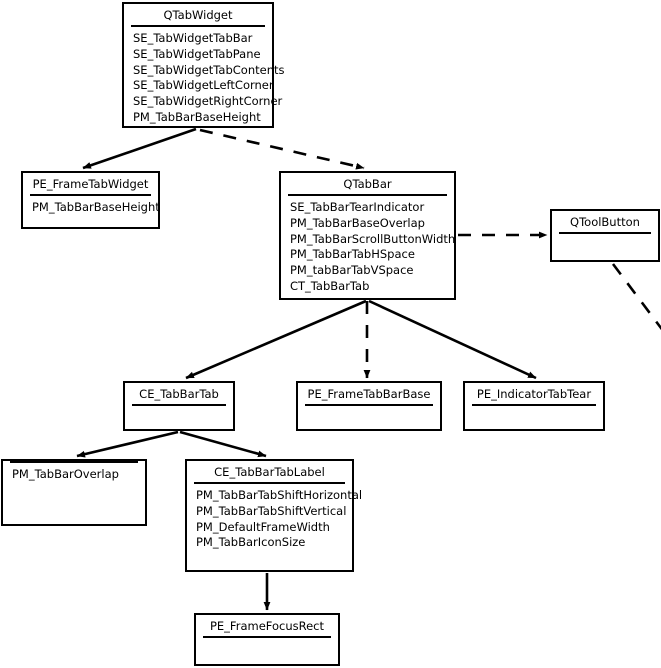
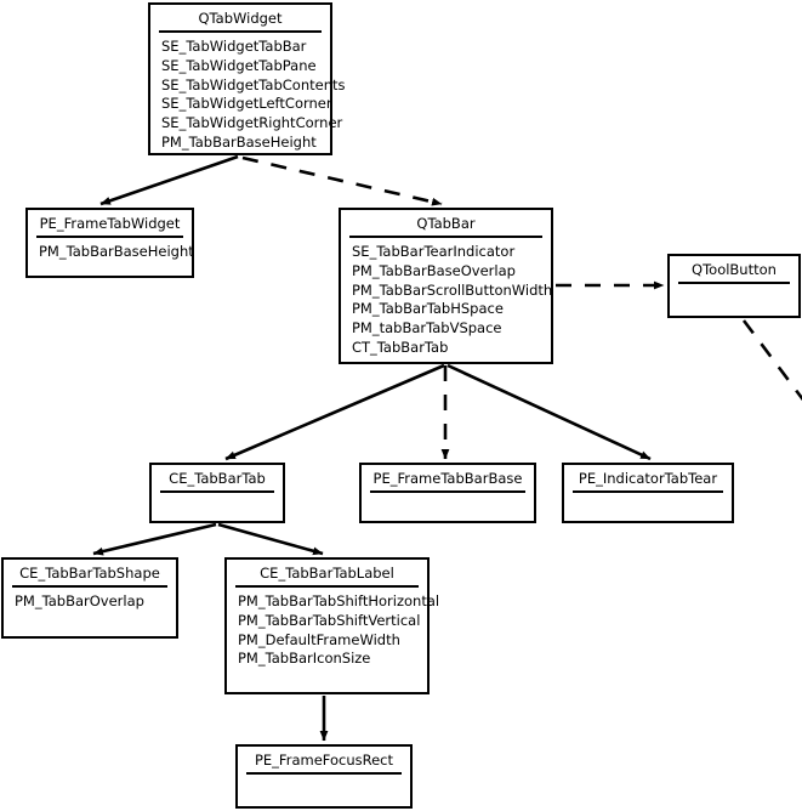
  QTabWidget
  SE_TabWidgetTabBar
  SE_TabWidgetTabPane
  SE_TabWidgetTabContents
  SE_TabWidgetLeftCorner
  SE_TabWidgetRightCorner
  PM_TabBarBaseHeight
  PE_FrameTabWidget
  PM_TabBarBaseHeight
  QTabBar
  SE_TabBarTearIndicator
  PM_TabBarBaseOverlap
  PM_TabBarScrollButtonWidth
  PM_TabBarTabHSpace
  PM_tabBarTabVSpace
  CT_TabBarTab
  QToolButton
  CE_TabBarTab
  PE_FrameTabBarBase
  PE_IndicatorTabTear
+ CE_TabBarTabShape
  PM_TabBarOverlap
  CE_TabBarTabLabel
  PM_TabBarTabShiftHorizontal
  PM_TabBarTabShiftVertical
  PM_DefaultFrameWidth
  PM_TabBarIconSize
  PE_FrameFocusRect
